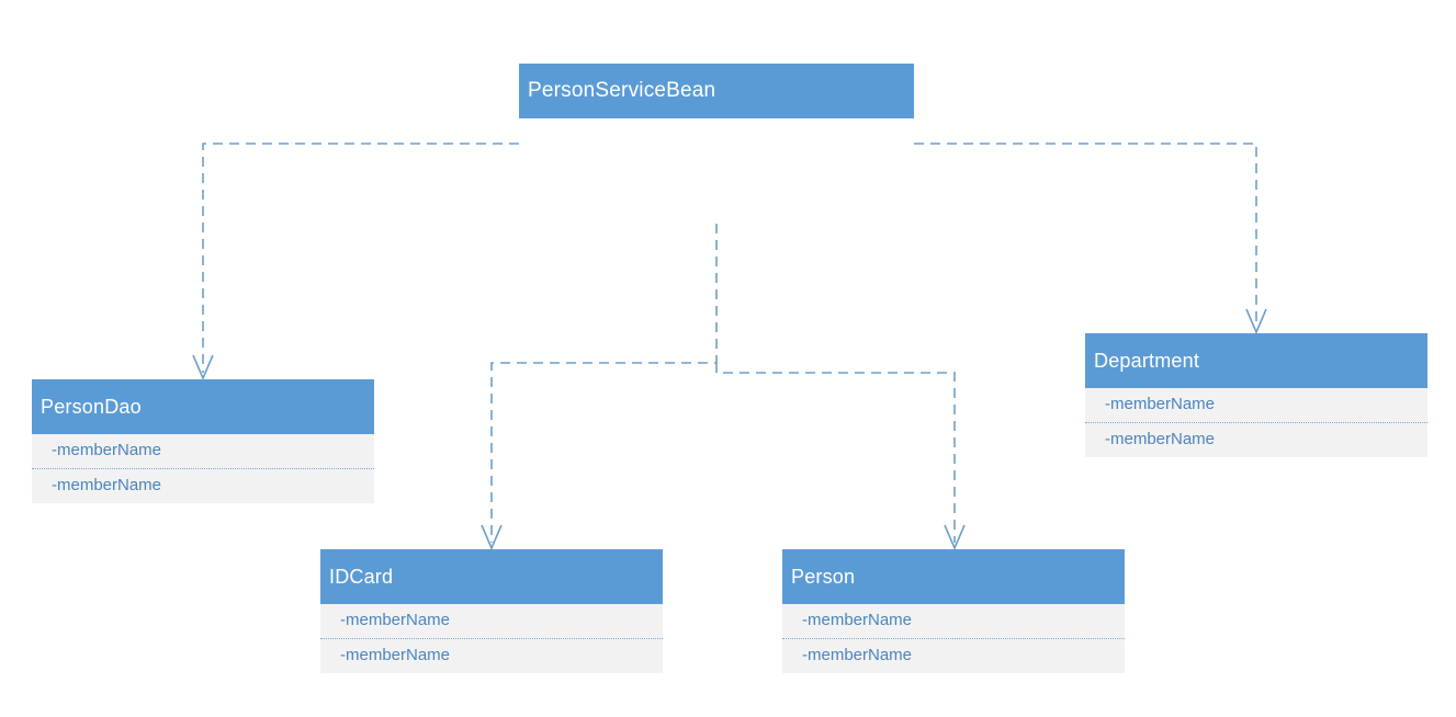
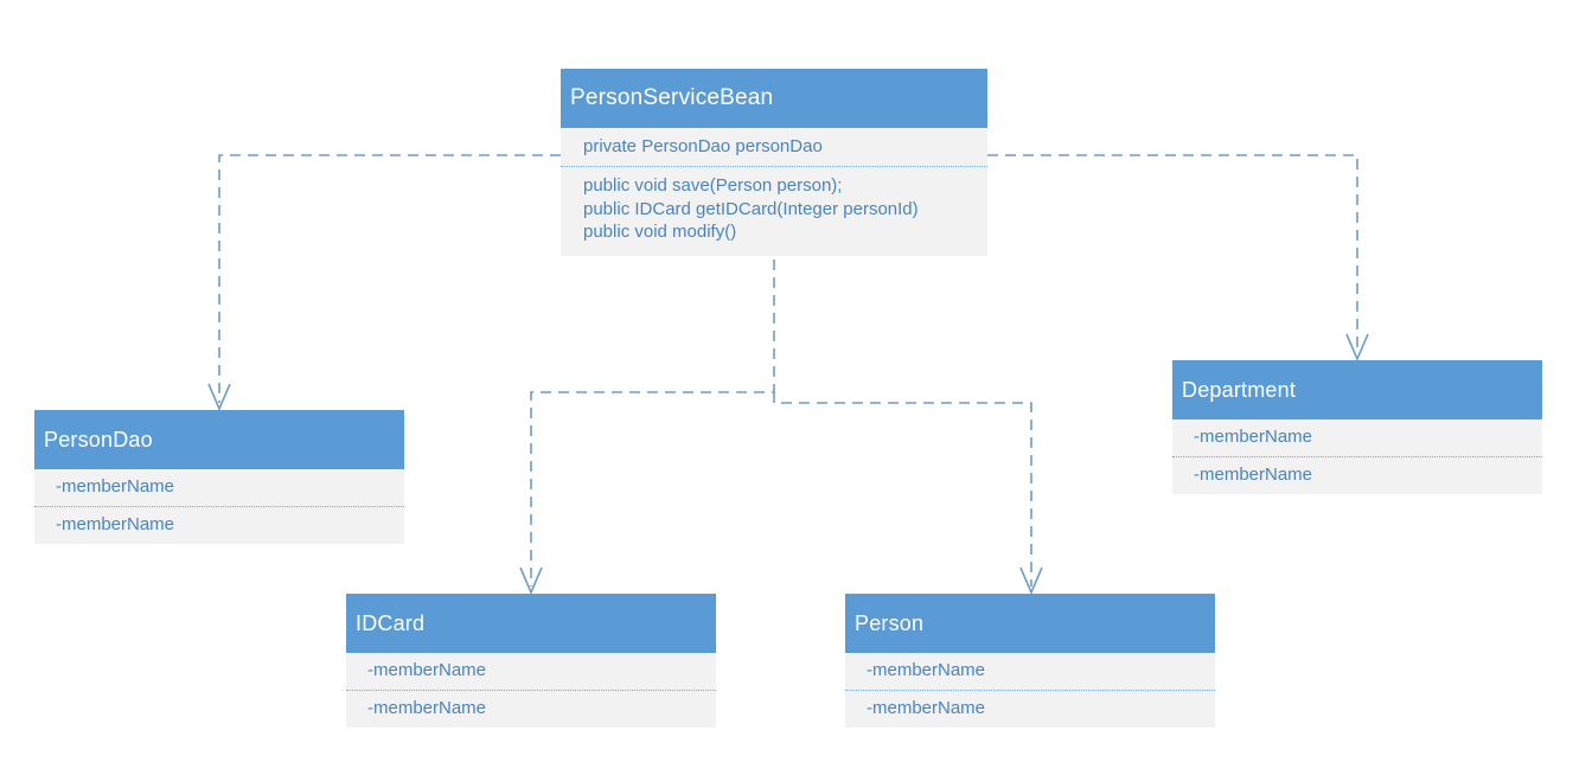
  PersonServiceBean
+ private PersonDao personDao
+ public void save(Person person);
+ public IDCard getIDCard(Integer personId)
+ public void modify()
  PersonDao
  -memberName
  -memberName
  Department
  -memberName
  -memberName
  IDCard
  -memberName
  -memberName
  Person
  -memberName
  -memberName
